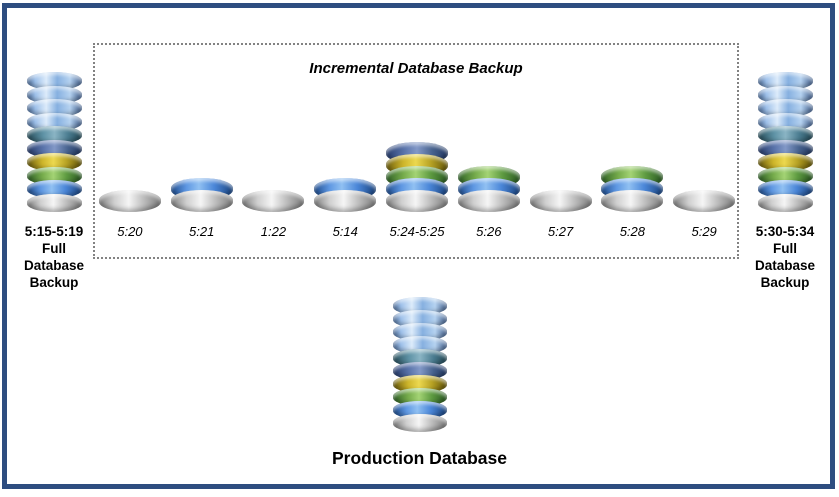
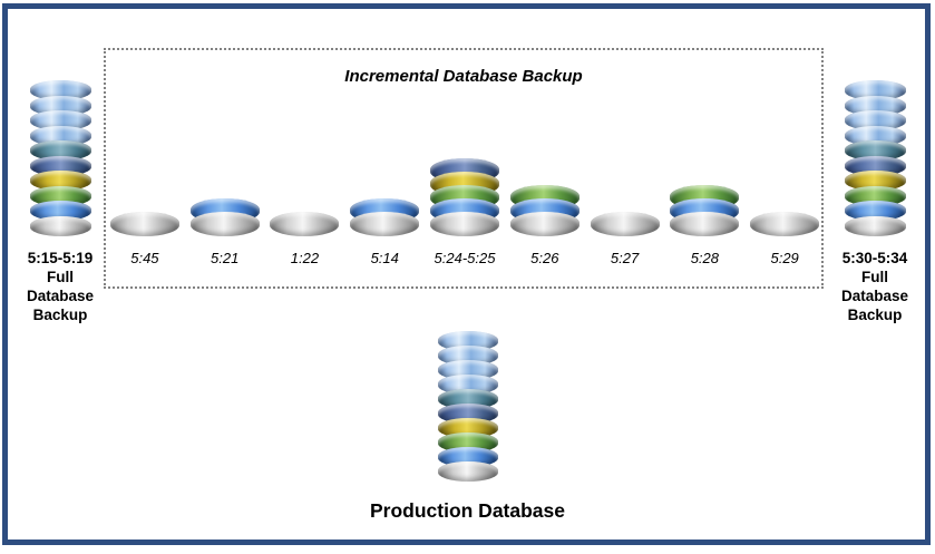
  5:15-5:19
  Full
  Database
  Backup
  5:30-5:34
  Full
  Database
  Backup
  Incremental Database Backup
- 5:20
+ 5:45
  5:21
  1:22
  5:14
  5:24-5:25
  5:26
  5:27
  5:28
  5:29
  Production Database
